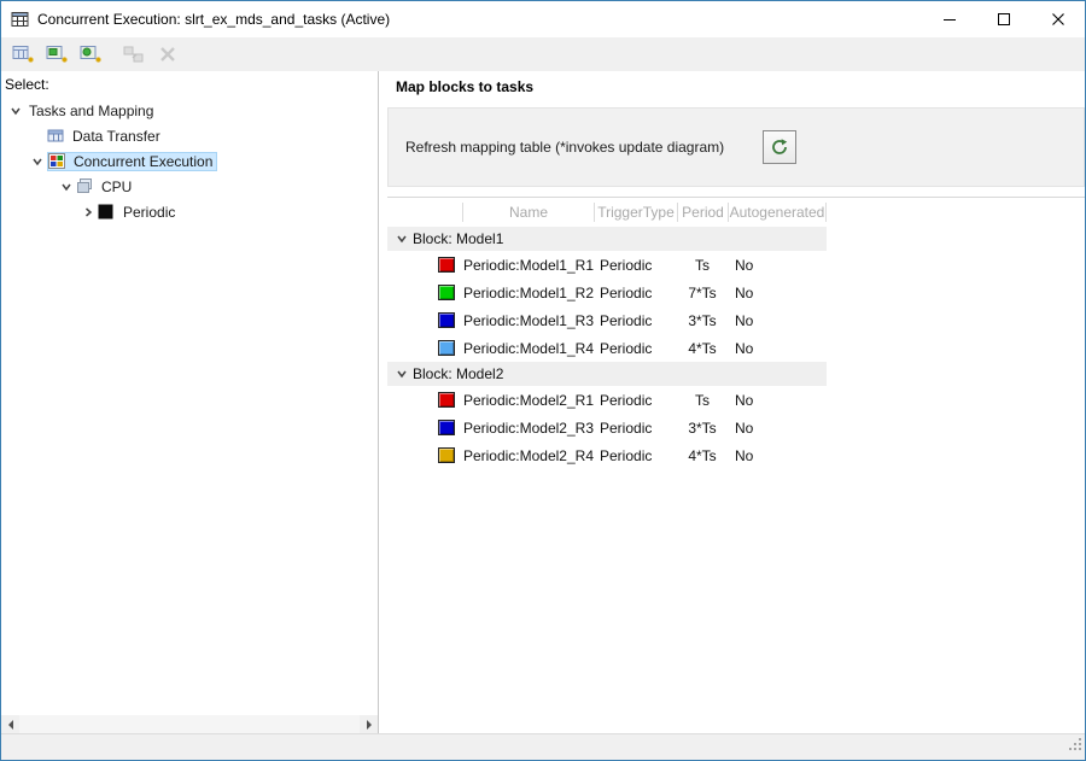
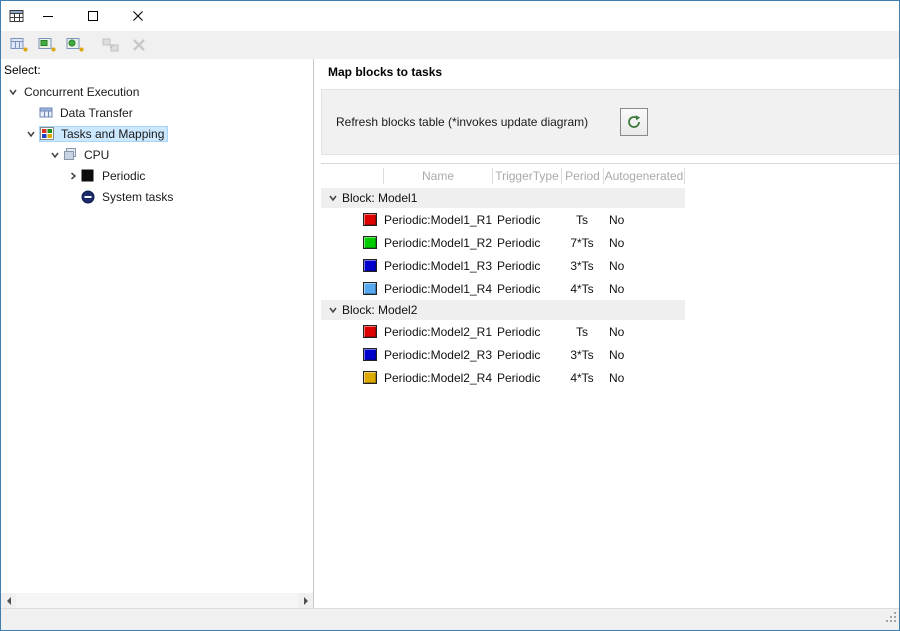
- Concurrent Execution: slrt_ex_mds_and_tasks (Active)
  Select:
- Tasks and Mapping
+ Concurrent Execution
  Data Transfer
- Concurrent Execution
+ Tasks and Mapping
  CPU
  Periodic
+ System tasks
  Map blocks to tasks
- Refresh mapping table (*invokes update diagram)
+ Refresh blocks table (*invokes update diagram)
  Name
  TriggerType
  Period
  Autogenerated
  Block: Model1
  Periodic:Model1_R1
  Periodic
  Ts
  No
  Periodic:Model1_R2
  Periodic
  7*Ts
  No
  Periodic:Model1_R3
  Periodic
  3*Ts
  No
  Periodic:Model1_R4
  Periodic
  4*Ts
  No
  Block: Model2
  Periodic:Model2_R1
  Periodic
  Ts
  No
  Periodic:Model2_R3
  Periodic
  3*Ts
  No
  Periodic:Model2_R4
  Periodic
  4*Ts
  No
